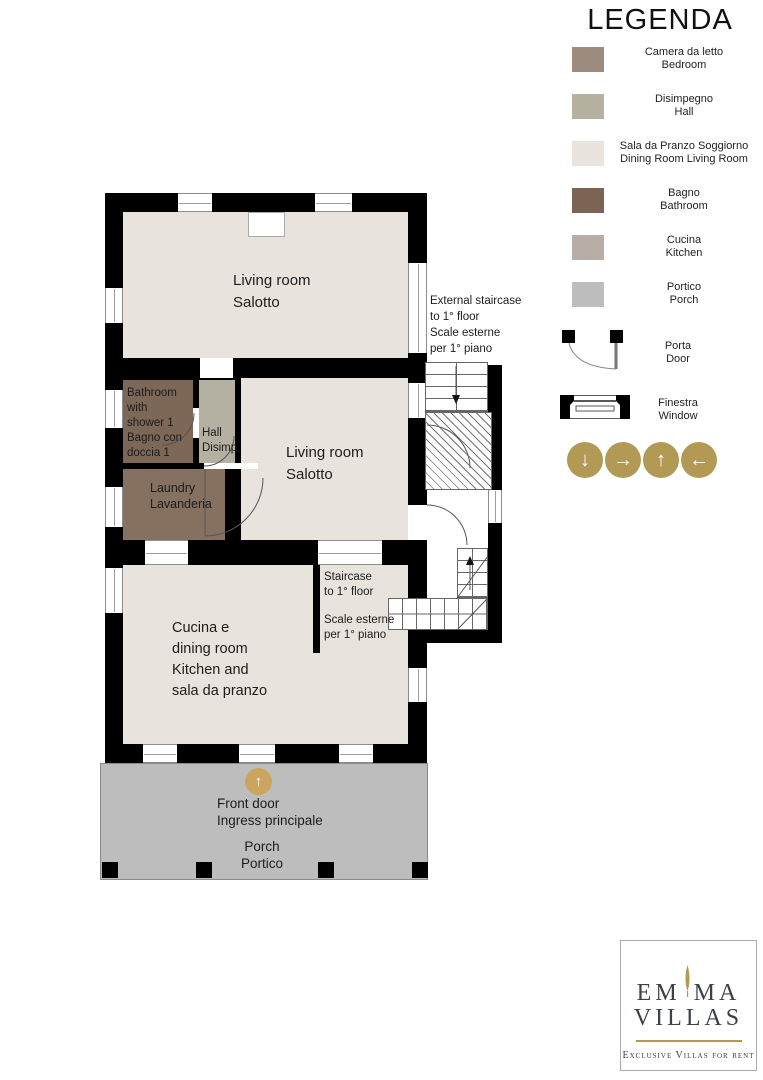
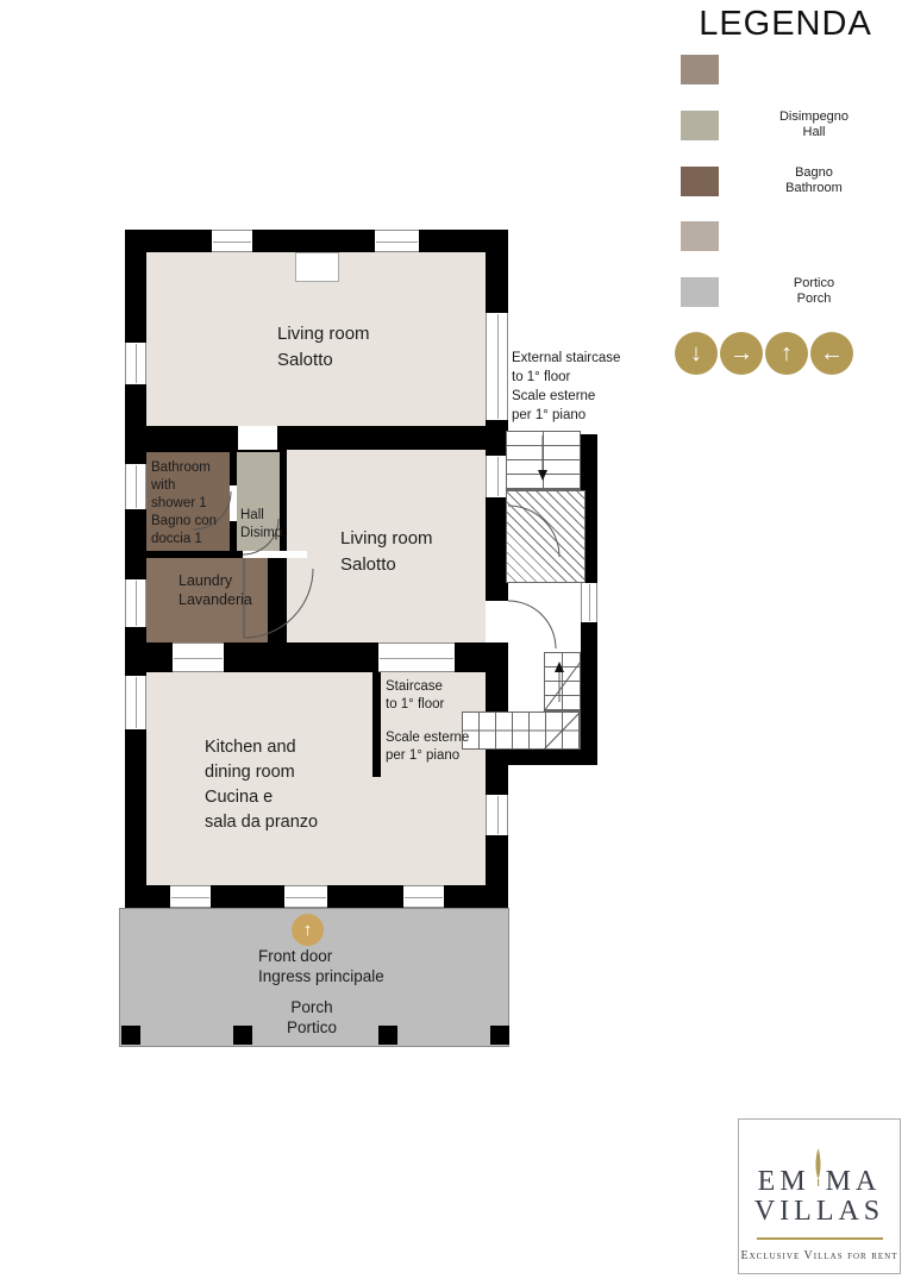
  Living room
  Salotto
  External staircase
  to 1° floor
  Scale esterne
  per 1° piano
  Bathroom
  with
  shower 1
  Bagno con
  doccia 1
  Hall
  Disimp.
  Living room
  Salotto
  Laundry
  Lavanderia
- Cucina e
+ Kitchen and
  dining room
- Kitchen and
+ Cucina e
  sala da pranzo
  Staircase
  to 1° floor
  Scale esterne
  per 1° piano
  ↑
  Front door
  Ingress principale
  Porch
  Portico
  LEGENDA
- Camera da letto
- Bedroom
  Disimpegno
  Hall
- Sala da Pranzo Soggiorno
- Dining Room Living Room
  Bagno
  Bathroom
- Cucina
- Kitchen
  Portico
  Porch
- Porta
- Door
- Finestra
- Window
  ↓
  →
  ↑
  ←
  EM
  MA
  VILLAS
  Exclusive Villas for rent
